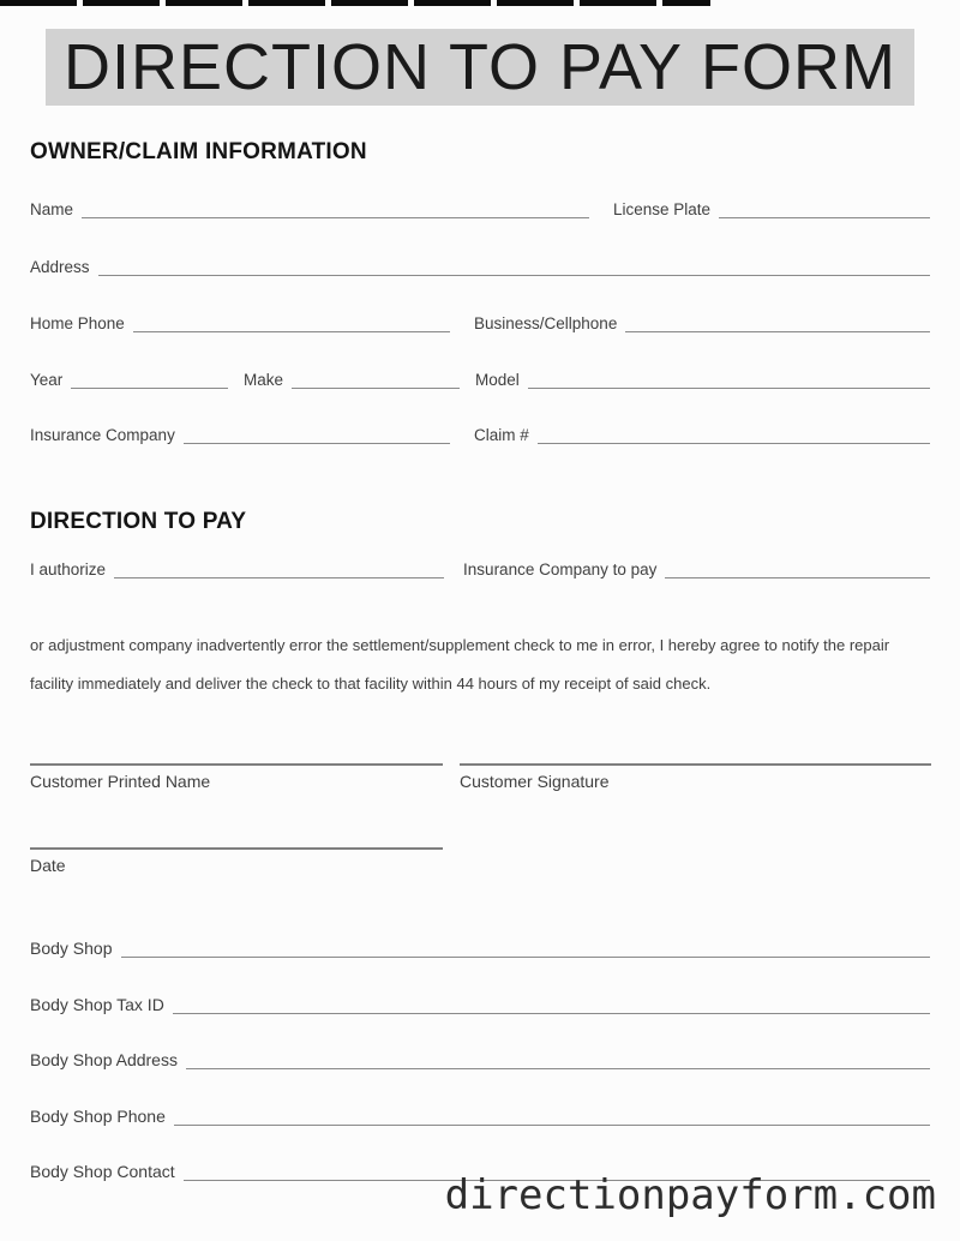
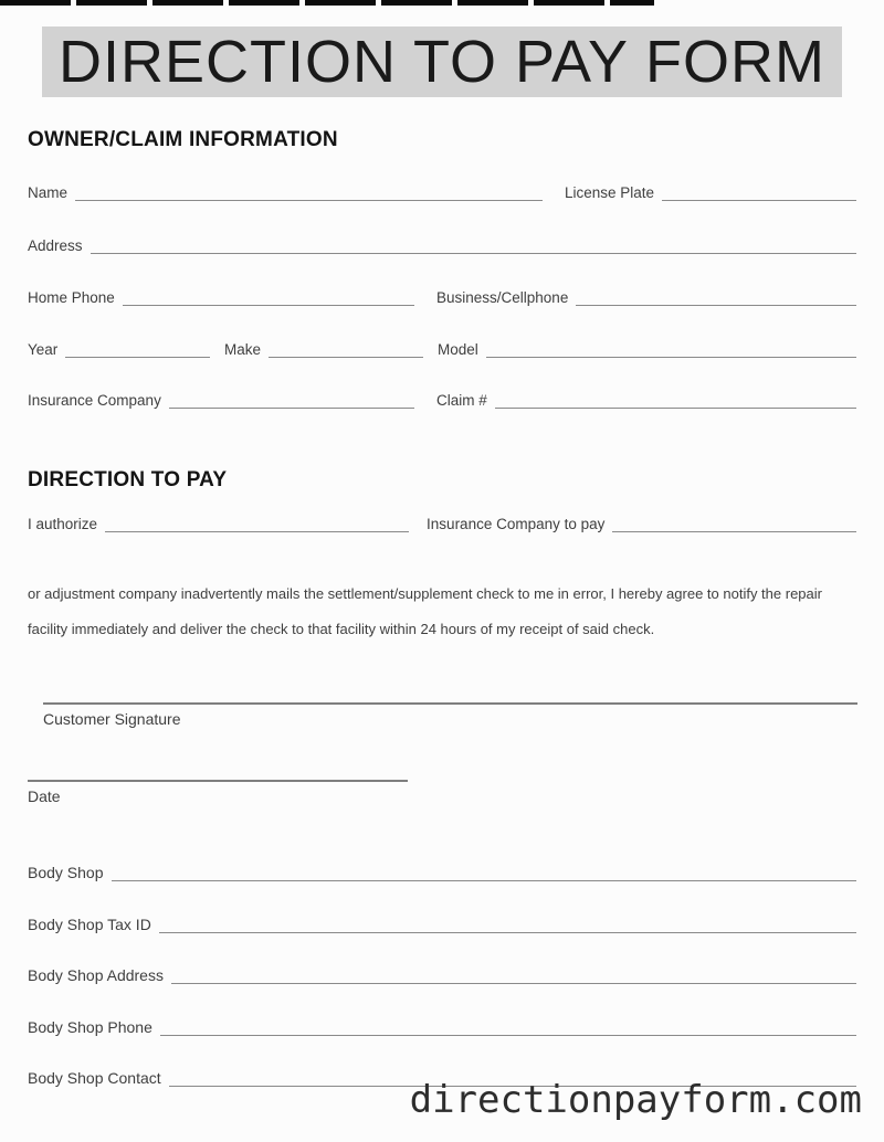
  DIRECTION TO PAY FORM
  OWNER/CLAIM INFORMATION
  Name
  License Plate
  Address
  Home Phone
  Business/Cellphone
  Year
  Make
  Model
  Insurance Company
  Claim #
  DIRECTION TO PAY
  I authorize
  Insurance Company to pay
- or adjustment company inadvertently error the settlement/supplement check to me in error, I hereby agree to notify the repair
+ or adjustment company inadvertently mails the settlement/supplement check to me in error, I hereby agree to notify the repair
- facility immediately and deliver the check to that facility within 44 hours of my receipt of said check.
+ facility immediately and deliver the check to that facility within 24 hours of my receipt of said check.
- Customer Printed Name
  Customer Signature
  Date
  Body Shop
  Body Shop Tax ID
  Body Shop Address
  Body Shop Phone
  Body Shop Contact
  directionpayform.com
